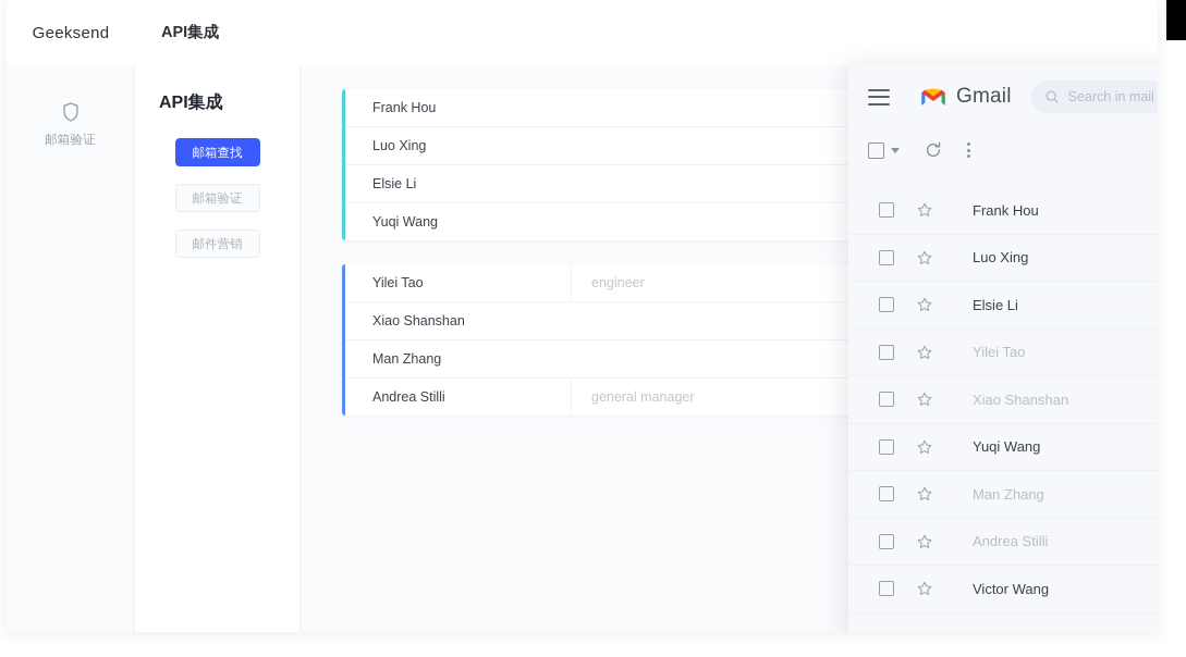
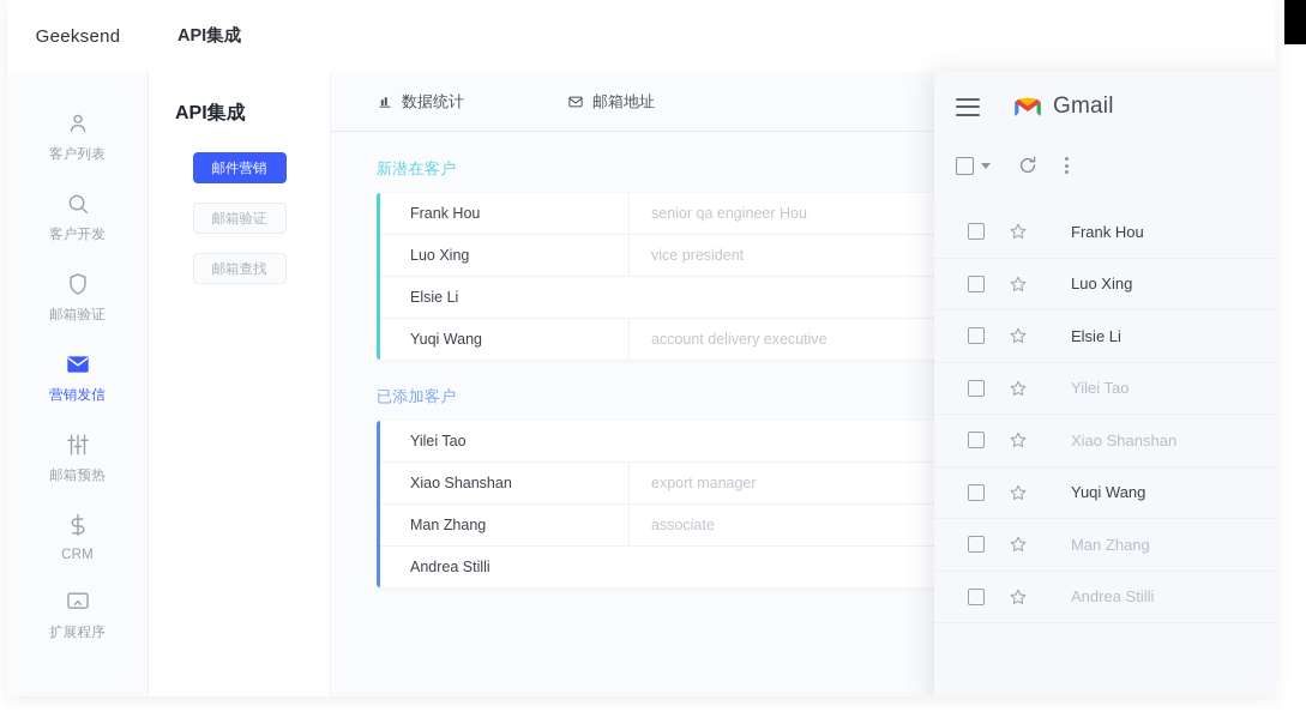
  Geeksend
  API集成
+ 客户列表
+ 客户开发
  邮箱验证
+ 营销发信
+ 邮箱预热
+ CRM
+ 扩展程序
  API集成
- 邮箱查找
+ 邮件营销
  邮箱验证
- 邮件营销
+ 邮箱查找
+ 数据统计
+ 邮箱地址
+ 新潜在客户
  Frank Hou
+ senior qa engineer Hou
  Luo Xing
+ vice president
  Elsie Li
  Yuqi Wang
+ account delivery executive
+ 已添加客户
  Yilei Tao
- engineer
  Xiao Shanshan
+ export manager
  Man Zhang
+ associate
  Andrea Stilli
- general manager
  Gmail
- Search in mail
  Frank Hou
  Luo Xing
  Elsie Li
  Yilei Tao
  Xiao Shanshan
  Yuqi Wang
  Man Zhang
  Andrea Stilli
- Victor Wang
